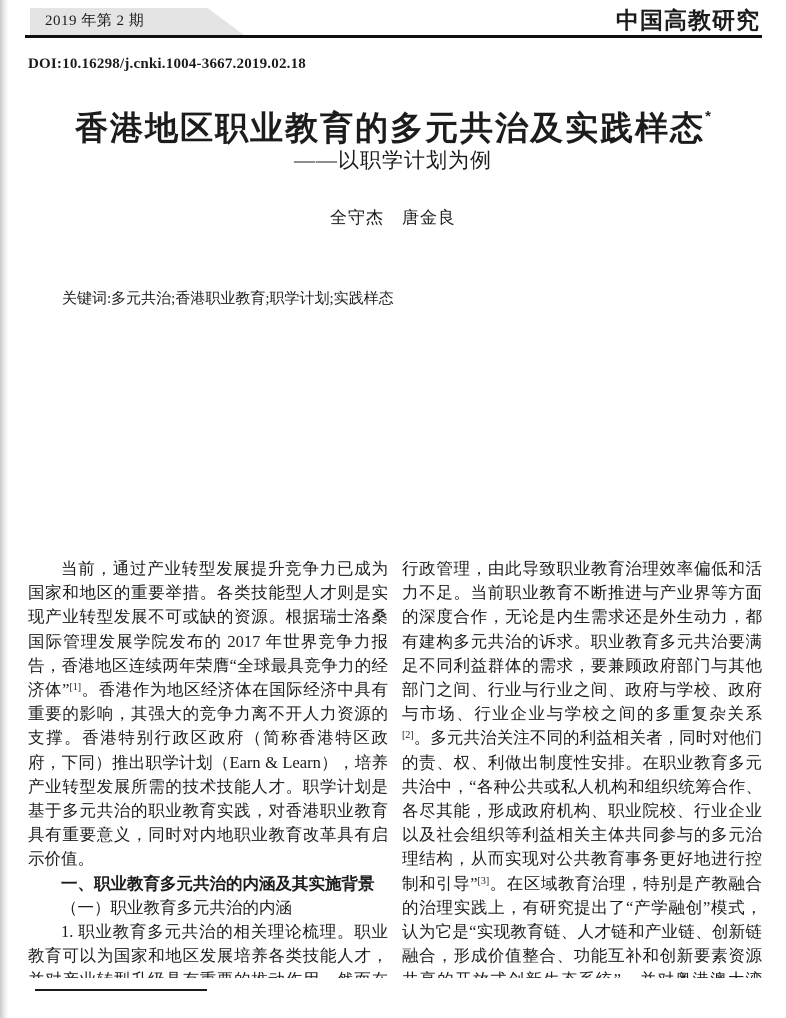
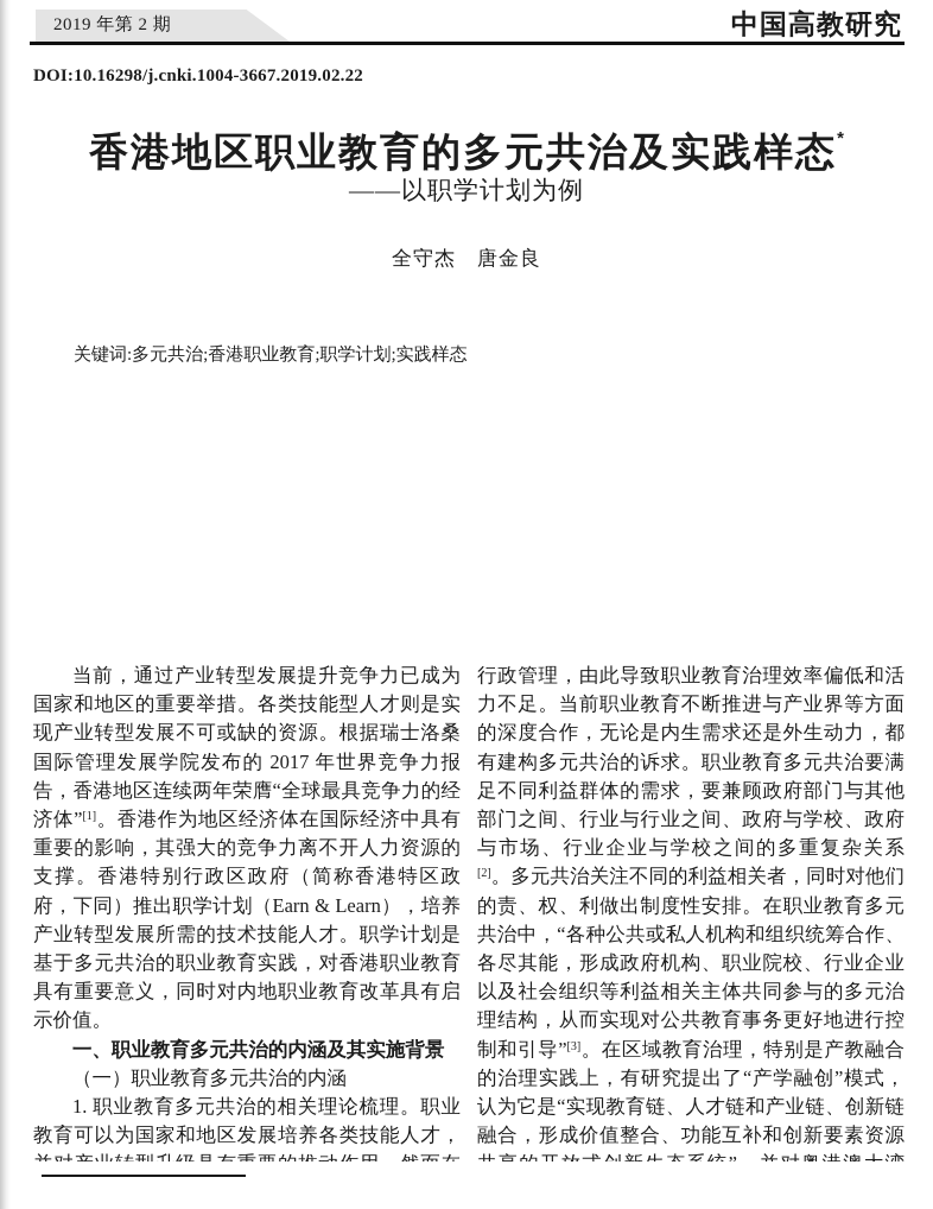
  2019 年第 2 期
  中国高教研究
- DOI:10.16298/j.cnki.1004-3667.2019.02.18
+ DOI:10.16298/j.cnki.1004-3667.2019.02.22
  香港地区职业教育的多元共治及实践样态*
  ——以职学计划为例
  全守杰 唐金良
  关键词:多元共治;香港职业教育;职学计划;实践样态
  当前，通过产业转型发展提升竞争力已成为国家和地区的重要举措。各类技能型人才则是实现产业转型发展不可或缺的资源。根据瑞士洛桑国际管理发展学院发布的 2017 年世界竞争力报告，香港地区连续两年荣膺“全球最具竞争力的经济体”[1]。香港作为地区经济体在国际经济中具有重要的影响，其强大的竞争力离不开人力资源的支撑。香港特别行政区政府（简称香港特区政府，下同）推出职学计划（Earn & Learn），培养产业转型发展所需的技术技能人才。职学计划是基于多元共治的职业教育实践，对香港职业教育具有重要意义，同时对内地职业教育改革具有启示价值。
  一、职业教育多元共治的内涵及其实施背景
  （一）职业教育多元共治的内涵
  行政管理，由此导致职业教育治理效率偏低和活力不足。当前职业教育不断推进与产业界等方面的深度合作，无论是内生需求还是外生动力，都有建构多元共治的诉求。职业教育多元共治要满足不同利益群体的需求，要兼顾政府部门与其他部门之间、行业与行业之间、政府与学校、政府与市场、行业企业与学校之间的多重复杂关系 [2]。多元共治关注不同的利益相关者，同时对他们的责、权、利做出制度性安排。在职业教育多元共治中，“各种公共或私人机构和组织统筹合作、各尽其能，形成政府机构、职业院校、行业企业以及社会组织等利益相关主体共同参与的多元治理结构，从而实现对公共教育事务更好地进行控制和引导”[3]。在区域教育治理，特别是产教融合的治理实践上，有研究提出了“产学融创”模式，认为它是“实现教育链、人才链和产业链、创新链融合，形成价值整合、功能互补和创新要素资源
